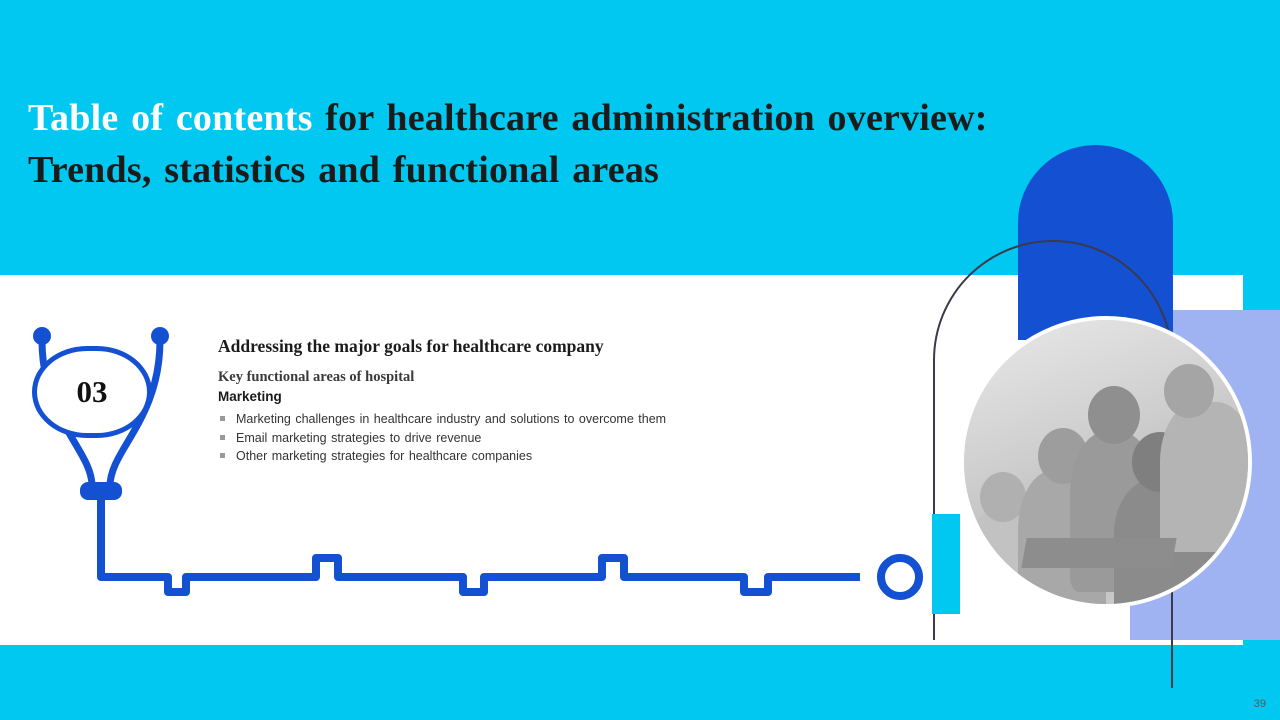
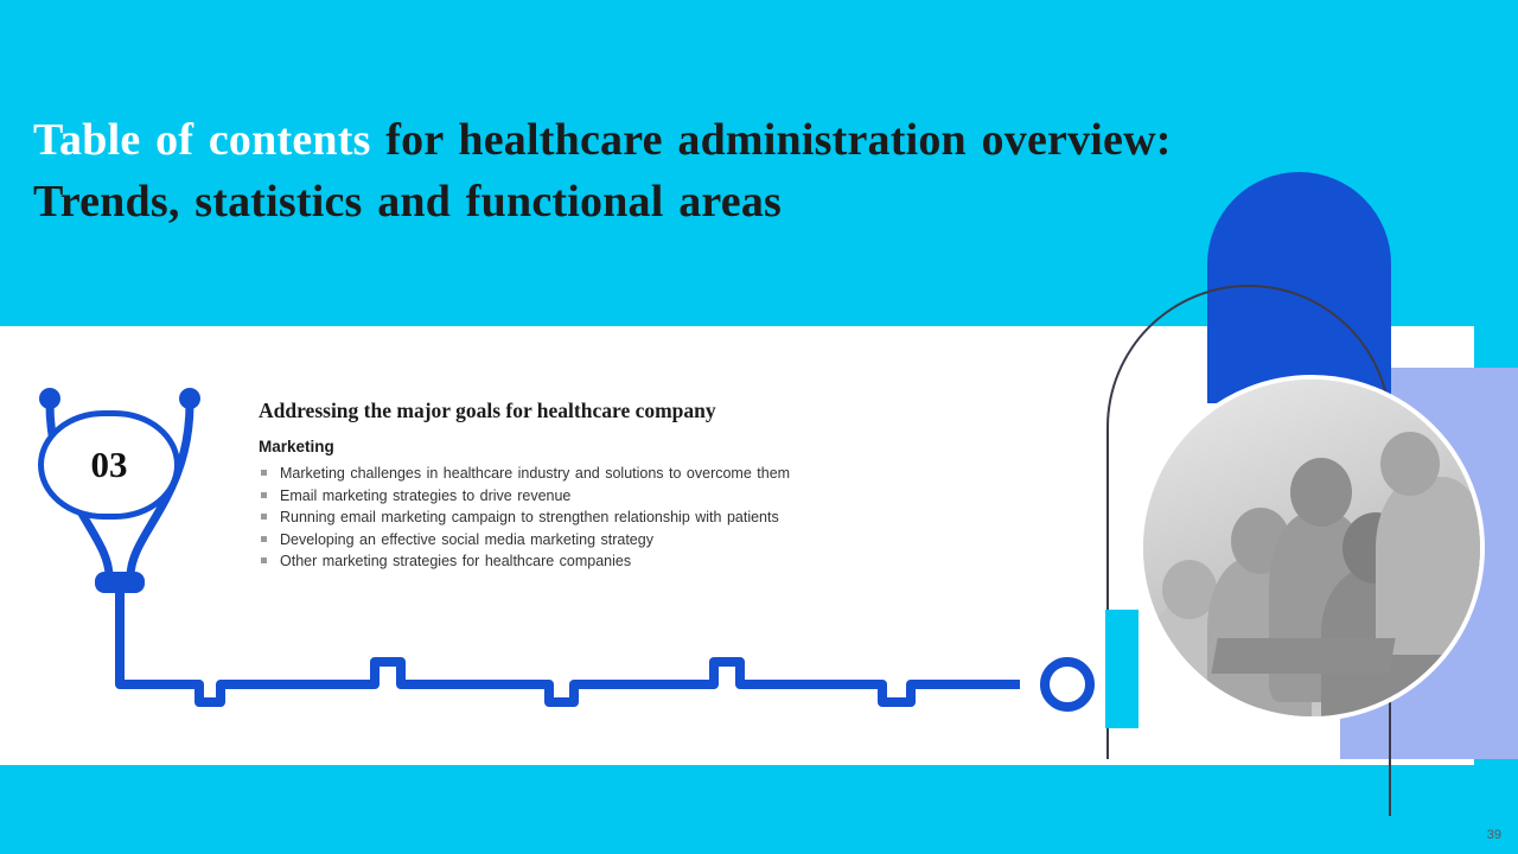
  Table of contents for healthcare administration overview: Trends, statistics and functional areas
  03
  Addressing the major goals for healthcare company
- Key functional areas of hospital
  Marketing
  Marketing challenges in healthcare industry and solutions to overcome them
  Email marketing strategies to drive revenue
+ Running email marketing campaign to strengthen relationship with patients
+ Developing an effective social media marketing strategy
  Other marketing strategies for healthcare companies
  39
